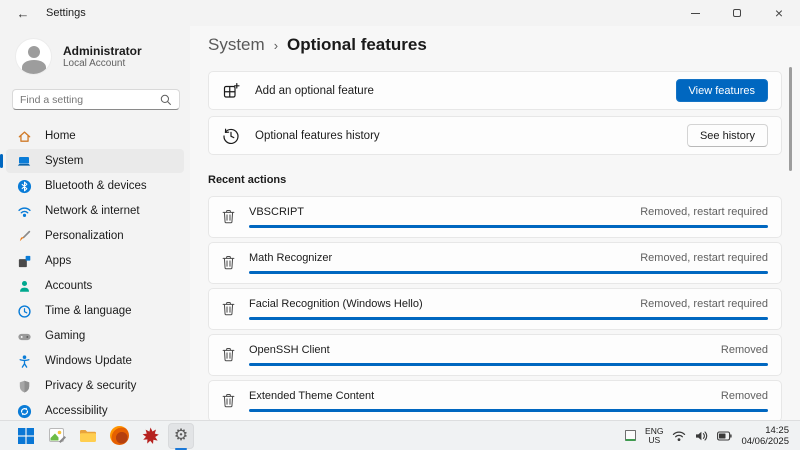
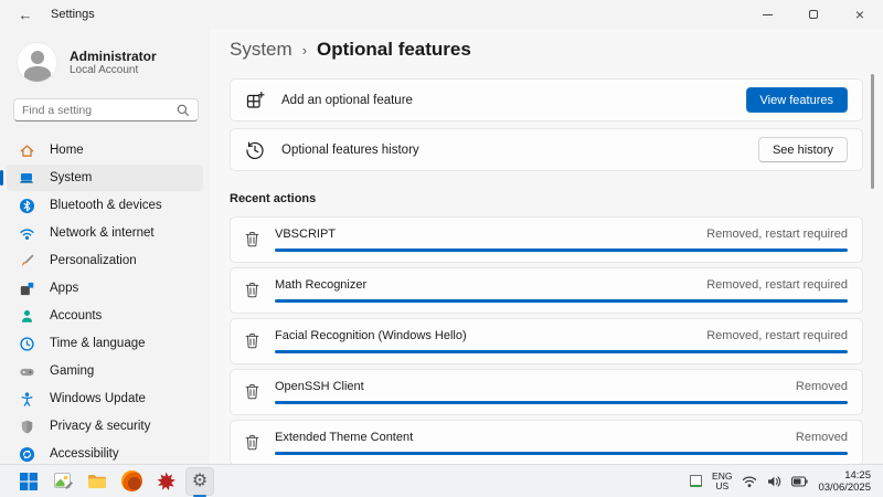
  ←
  Settings
  ×
  Administrator
  Local Account
  Find a setting
  Home
  System
  Bluetooth & devices
  Network & internet
  Personalization
  Apps
  Accounts
  Time & language
  Gaming
  Windows Update
  Privacy & security
  Accessibility
  System
  ›
  Optional features
  Add an optional feature
  View features
  Optional features history
  See history
  Recent actions
  VBSCRIPT
  Removed, restart required
  Math Recognizer
  Removed, restart required
  Facial Recognition (Windows Hello)
  Removed, restart required
  OpenSSH Client
  Removed
  Extended Theme Content
  Removed
  ⚙
  ENG
  US
  14:25
- 04/06/2025
+ 03/06/2025
